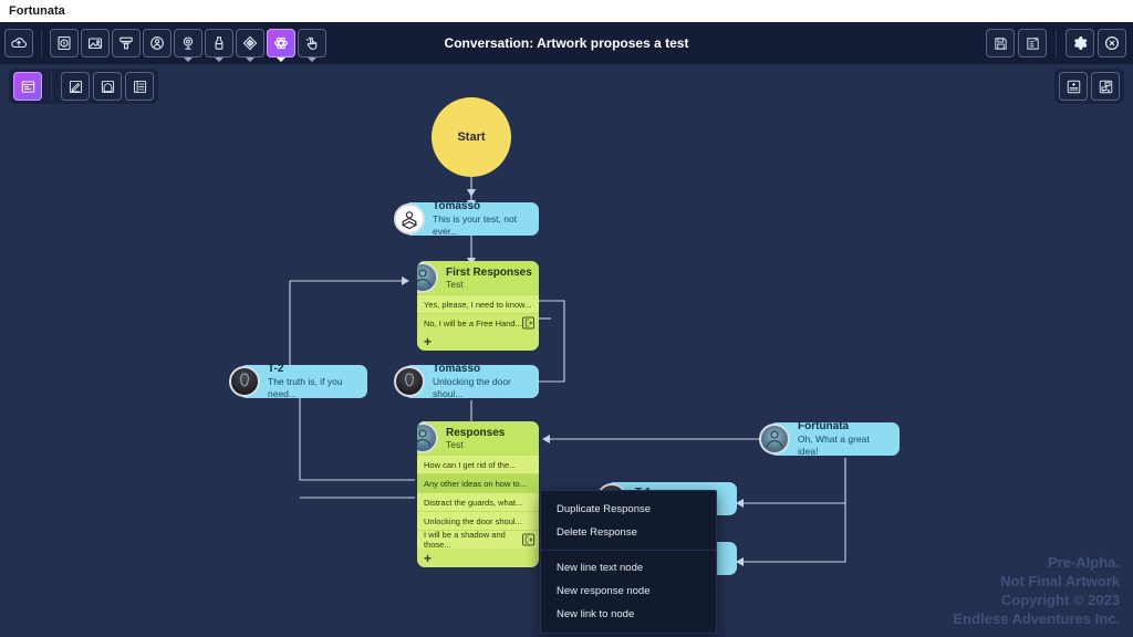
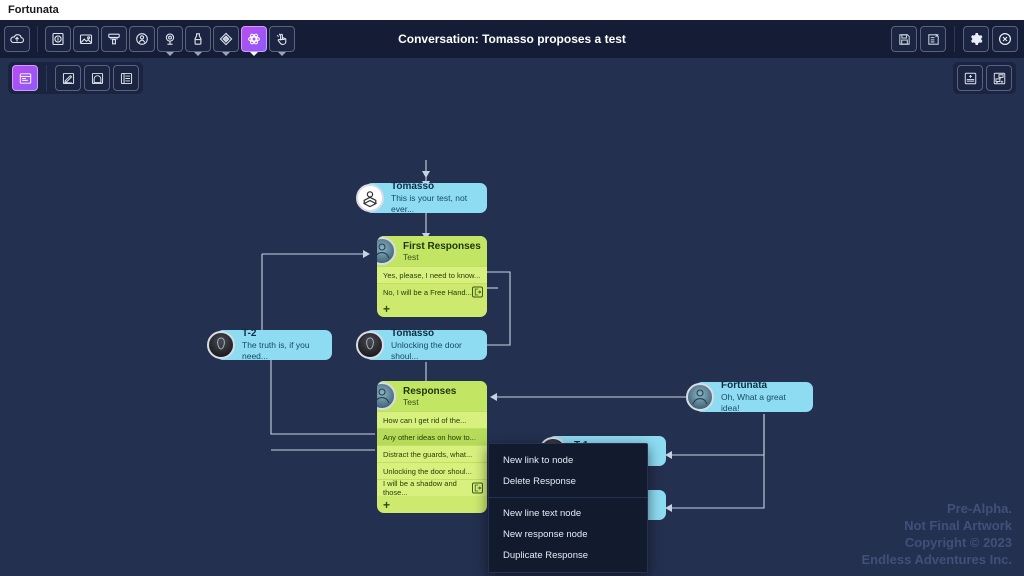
  Fortunata
- Conversation: Artwork proposes a test
+ Conversation: Tomasso proposes a test
- Start
  Tomasso
  This is your test, not ever...
  First Responses
  Test
  Yes, please, I need to know...
  No, I will be a Free Hand...
  +
  T-2
  The truth is, if you need...
  Tomasso
  Unlocking the door shoul...
  Responses
  Test
  How can I get rid of the...
  Any other ideas on how to...
  Distract the guards, what...
  Unlocking the door shoul...
  I will be a shadow and those...
  +
  Fortunata
  Oh, What a great idea!
- Duplicate Response
+ New link to node
  Delete Response
  New line text node
  New response node
- New link to node
+ Duplicate Response
  Pre-Alpha.
  Not Final Artwork
  Copyright © 2023
  Endless Adventures Inc.
